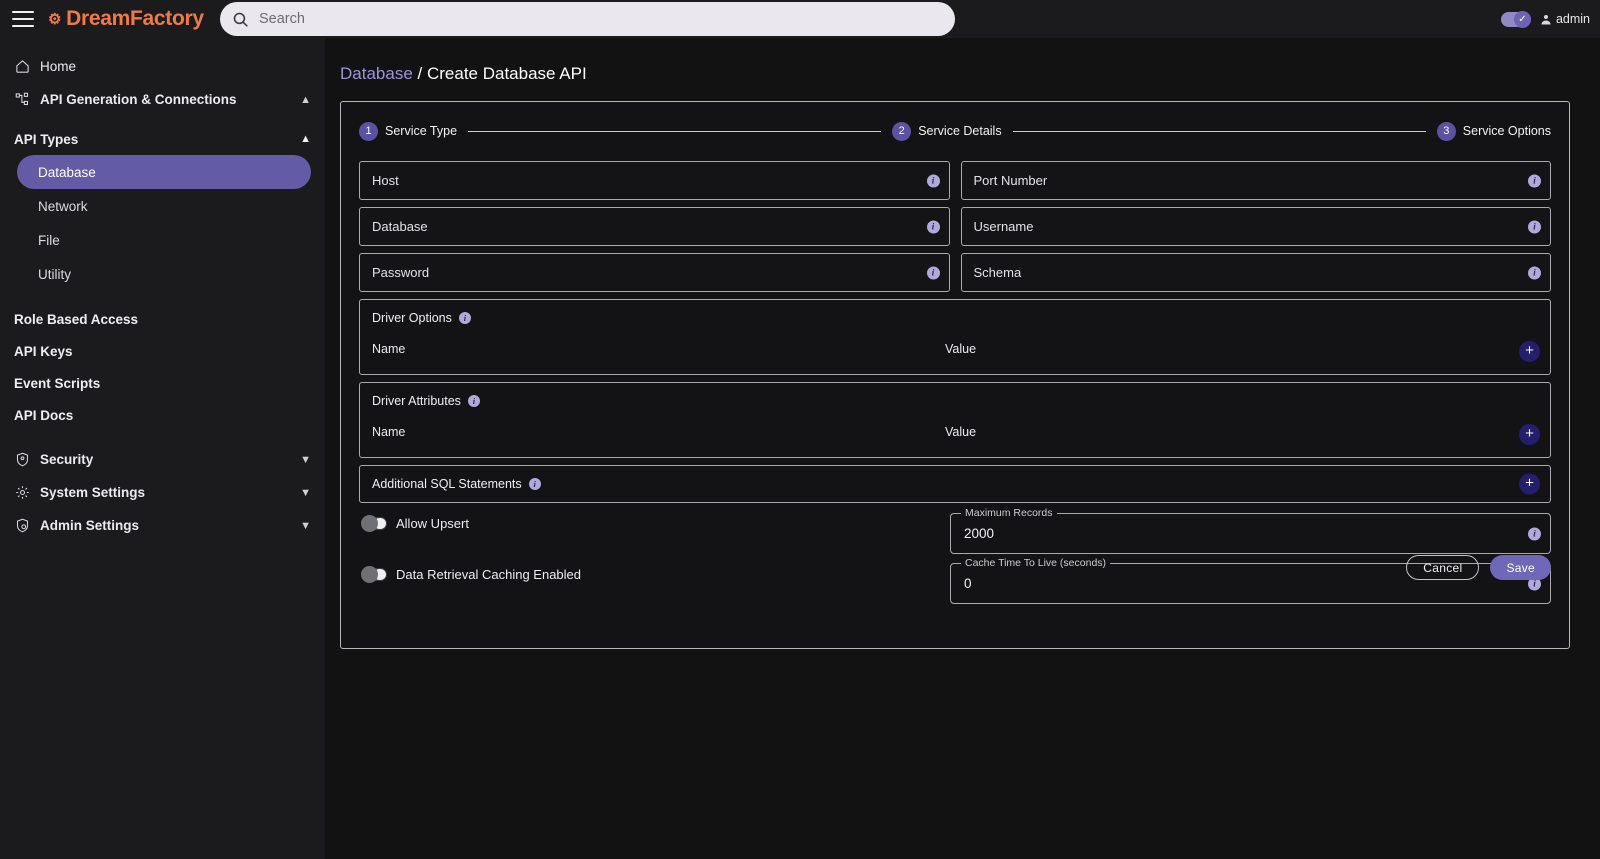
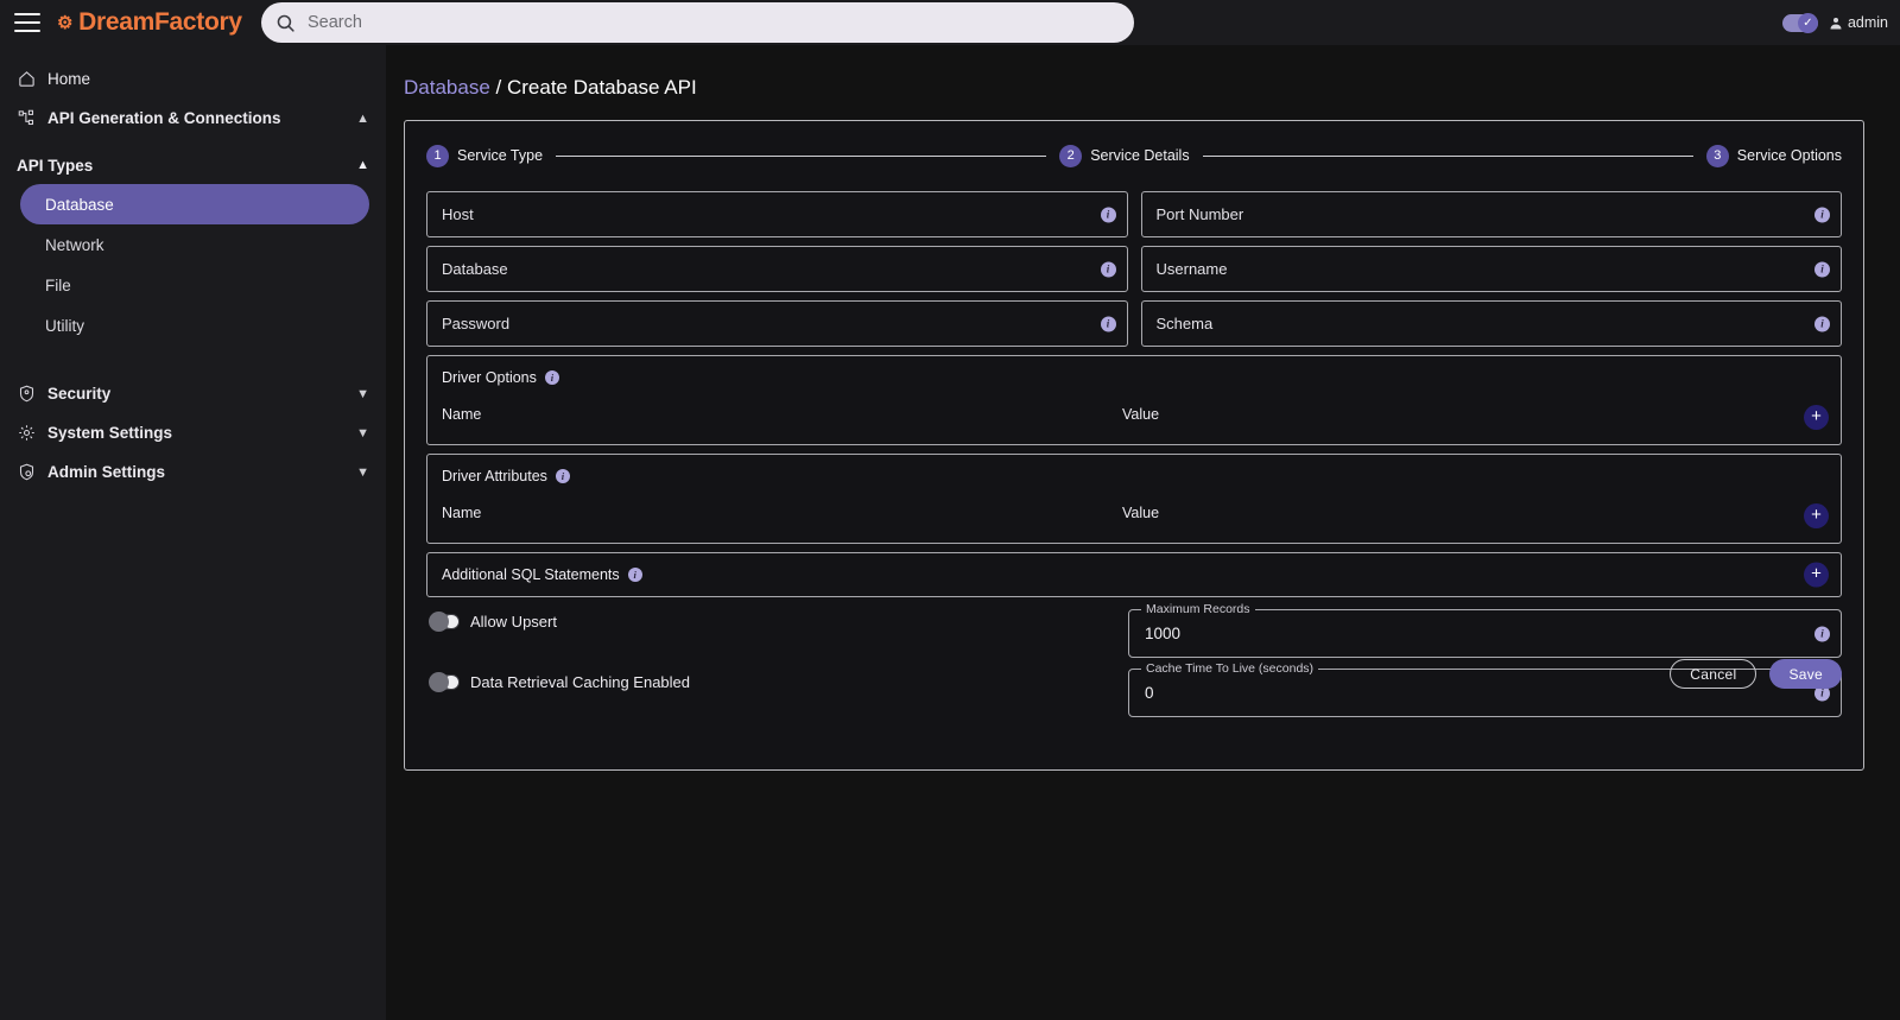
  ⚙
  DreamFactory
  Search
  ✓
  admin
  Home
  API Generation & Connections
  ▲
  API Types
  ▲
  Database
  Network
  File
  Utility
- Role Based Access
- API Keys
- Event Scripts
- API Docs
  Security
  ▼
  System Settings
  ▼
  Admin Settings
  ▼
  Database / Create Database API
  1
  Service Type
  2
  Service Details
  3
  Service Options
  Host
  i
  Port Number
  i
  Database
  i
  Username
  i
  Password
  i
  Schema
  i
  Driver Options
  i
  Name
  Value
  +
  Driver Attributes
  i
  Name
  Value
  +
  Additional SQL Statements
  i
  +
  Allow Upsert
  Data Retrieval Caching Enabled
  Maximum Records
- 2000
+ 1000
  i
  Cache Time To Live (seconds)
  0
  i
  Cancel
  Save
